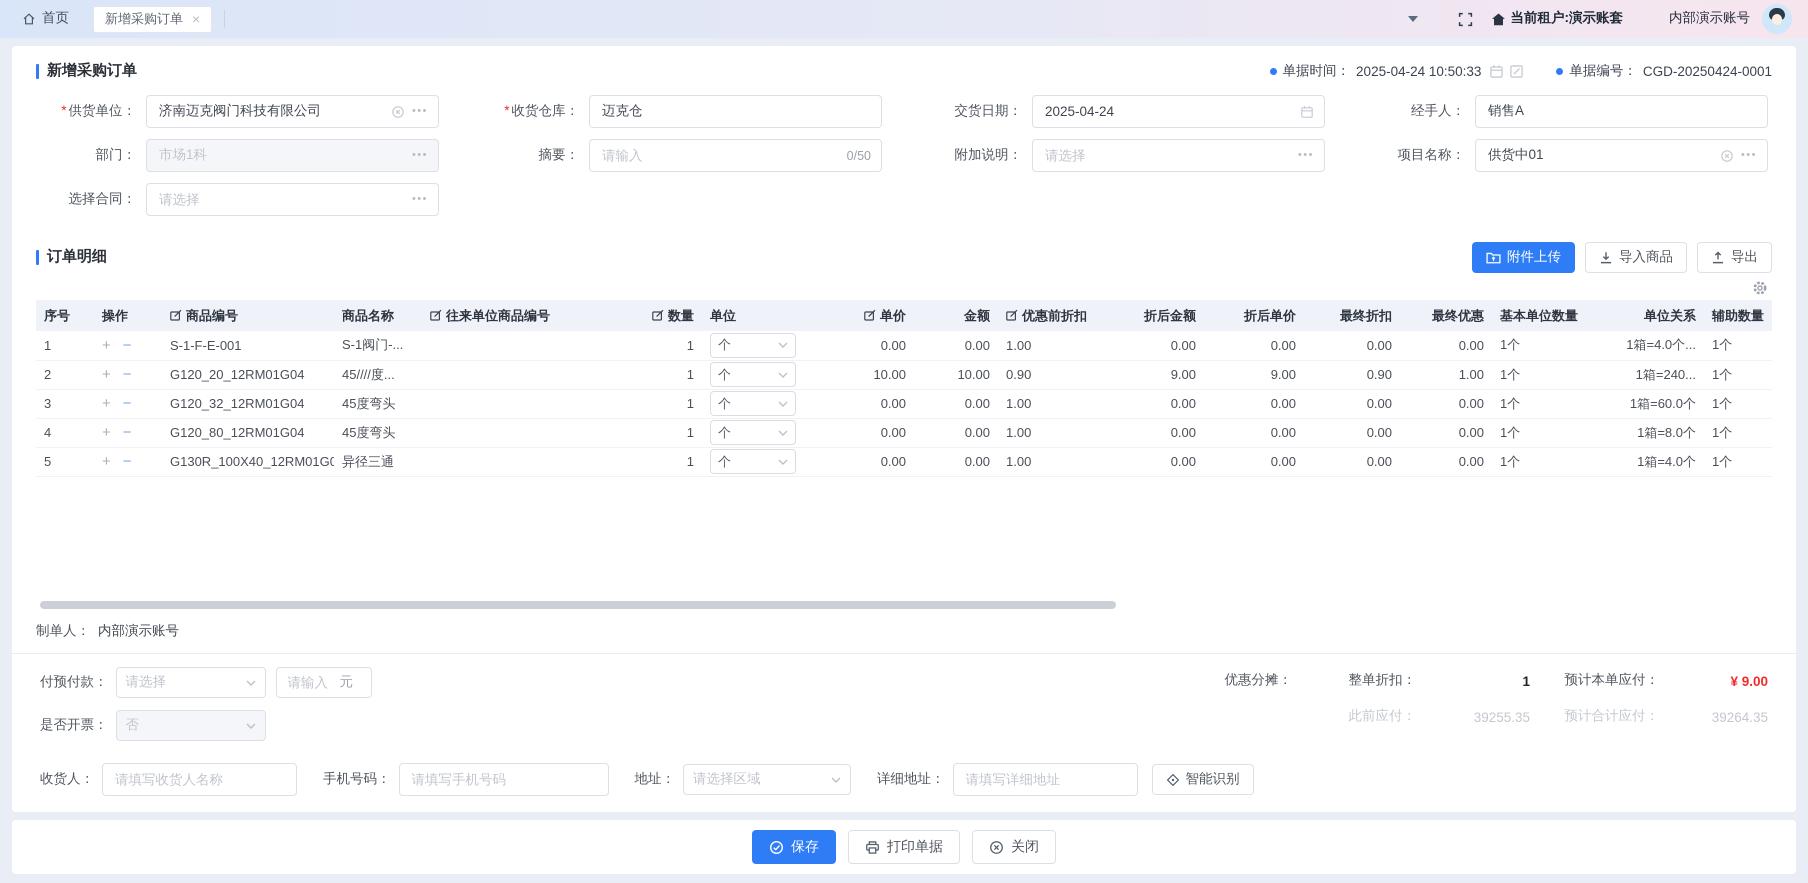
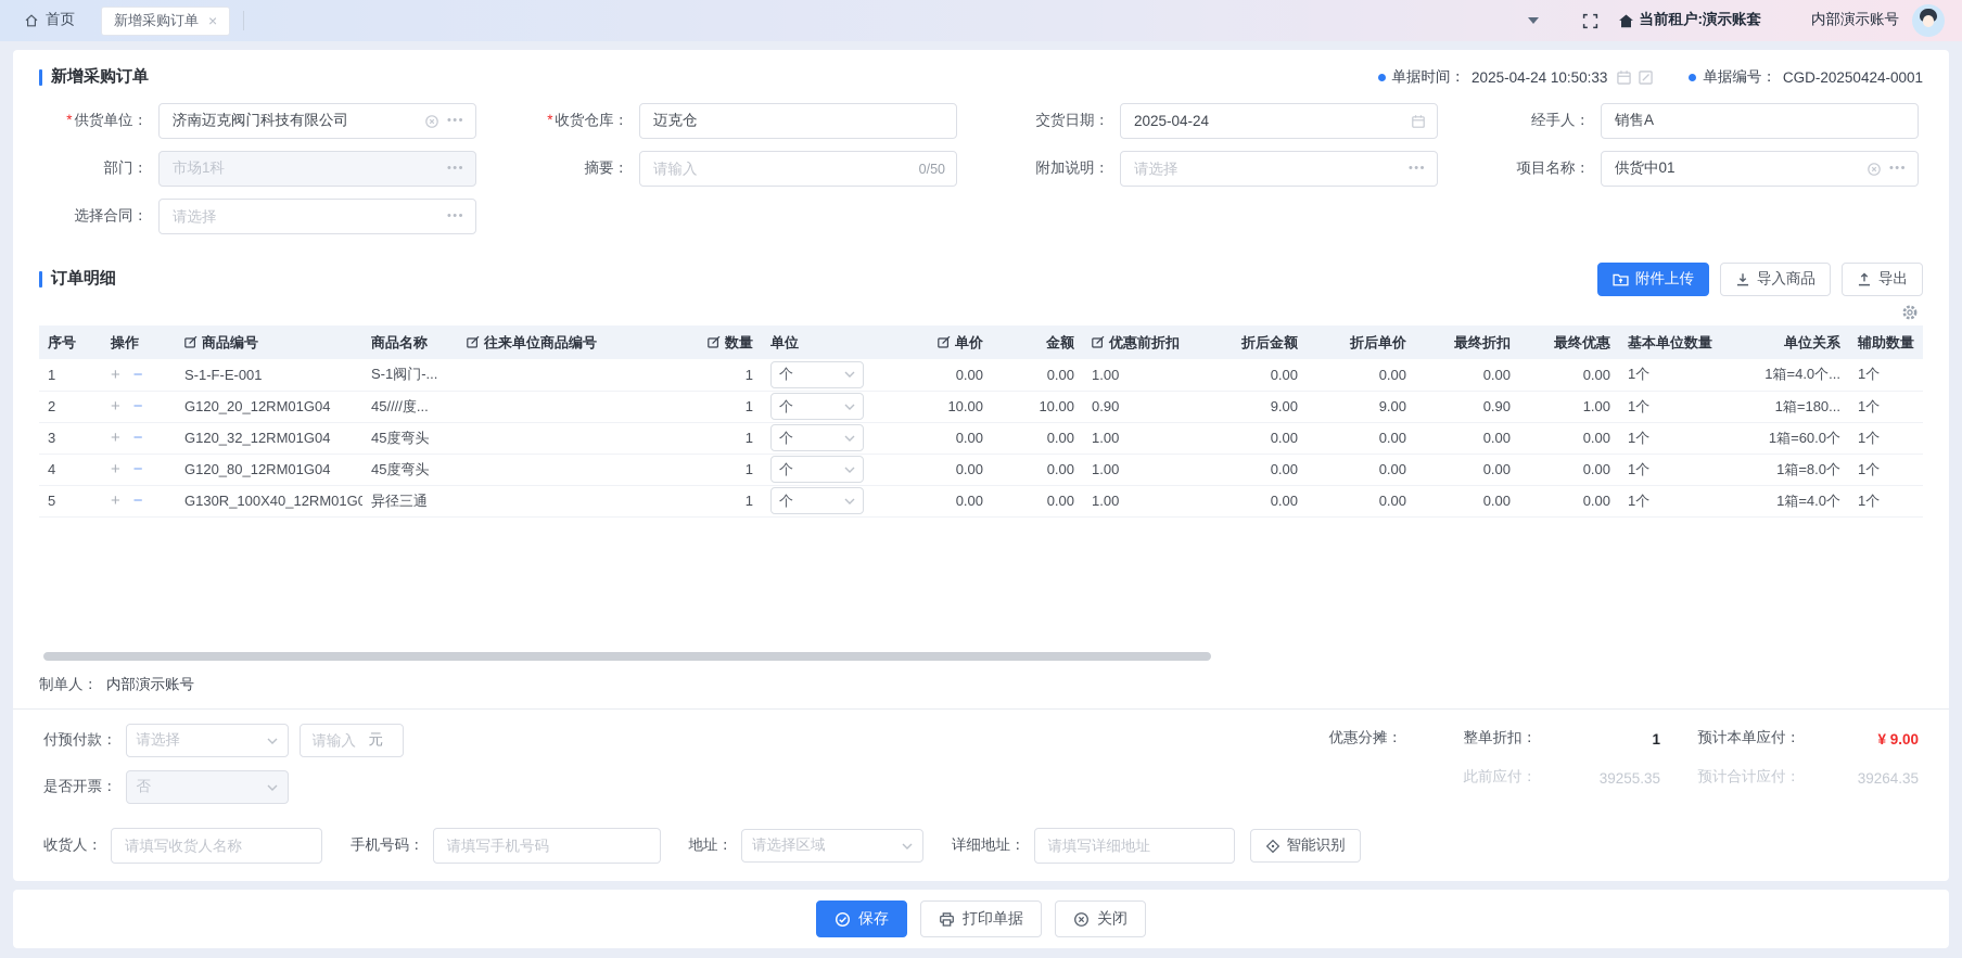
  首页
  新增采购订单
  ×
  当前租户:演示账套
  内部演示账号
  新增采购订单
  单据时间：
  2025-04-24 10:50:33
  单据编号：
  CGD-20250424-0001
  * 供货单位：
  济南迈克阀门科技有限公司
  •••
  * 收货仓库：
  迈克仓
  交货日期：
  2025-04-24
  经手人：
  销售A
  部门：
  市场1科
  •••
  摘要：
  请输入
  0/50
  附加说明：
  请选择
  •••
  项目名称：
  供货中01
  •••
  选择合同：
  请选择
  •••
  订单明细
  附件上传
  导入商品
  导出
  序号	操作	商品编号	商品名称	往来单位商品编号	数量	单位	单价	金额	优惠前折扣	折后金额	折后单价	最终折扣	最终优惠	基本单位数量	单位关系	辅助数量
  1	+ −	S-1-F-E-001	S-1阀门-...		1	个	0.00	0.00	1.00	0.00	0.00	0.00	0.00	1个	1箱=4.0个...	1个
- 2	+ −	G120_20_12RM01G04	45////度...		1	个	10.00	10.00	0.90	9.00	9.00	0.90	1.00	1个	1箱=240...	1个
+ 2	+ −	G120_20_12RM01G04	45////度...		1	个	10.00	10.00	0.90	9.00	9.00	0.90	1.00	1个	1箱=180...	1个
  3	+ −	G120_32_12RM01G04	45度弯头		1	个	0.00	0.00	1.00	0.00	0.00	0.00	0.00	1个	1箱=60.0个	1个
  4	+ −	G120_80_12RM01G04	45度弯头		1	个	0.00	0.00	1.00	0.00	0.00	0.00	0.00	1个	1箱=8.0个	1个
  5	+ −	G130R_100X40_12RM01G0	异径三通		1	个	0.00	0.00	1.00	0.00	0.00	0.00	0.00	1个	1箱=4.0个	1个
  制单人： 内部演示账号
  付预付款：
  请选择
  请输入
  元
  是否开票：
  否
  优惠分摊：
  整单折扣：
  1
  预计本单应付：
  ¥ 9.00
  此前应付：
  39255.35
  预计合计应付：
  39264.35
  收货人：
  请填写收货人名称
  手机号码：
  请填写手机号码
  地址：
  请选择区域
  详细地址：
  请填写详细地址
  智能识别
  保存
  打印单据
  关闭
